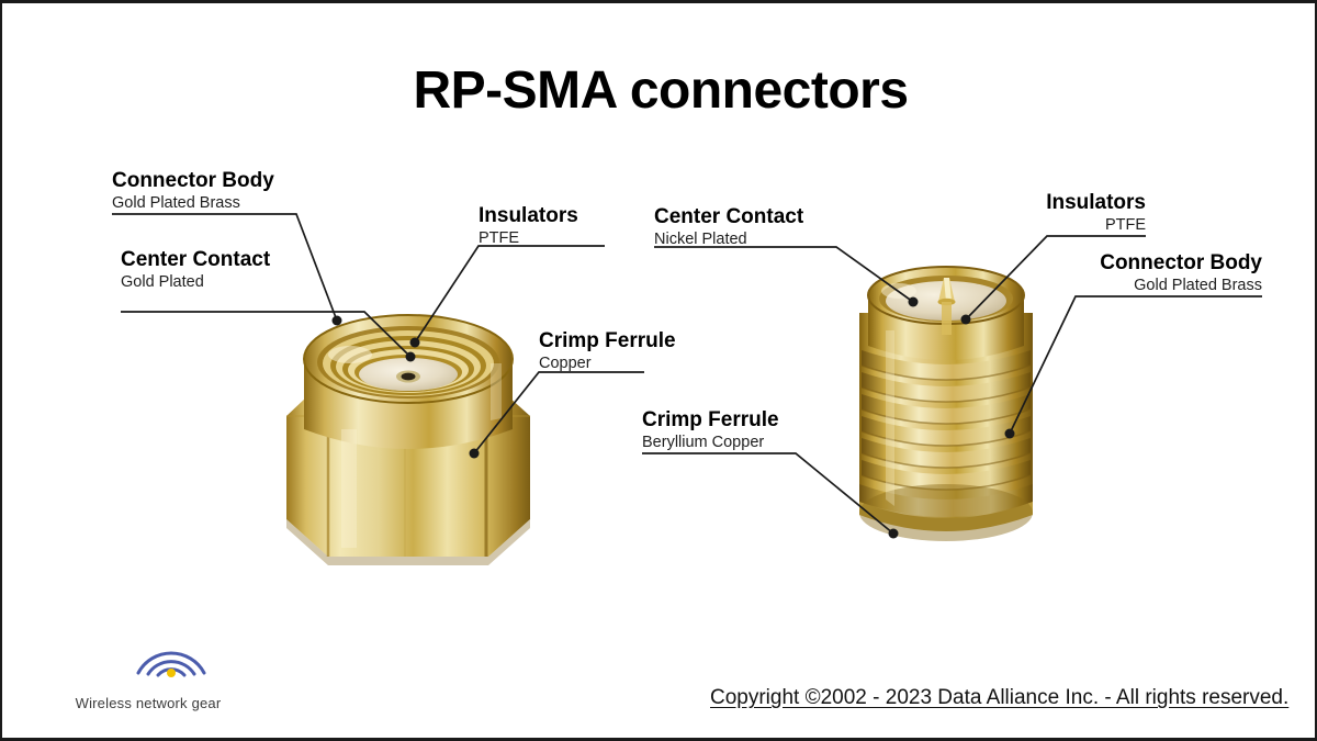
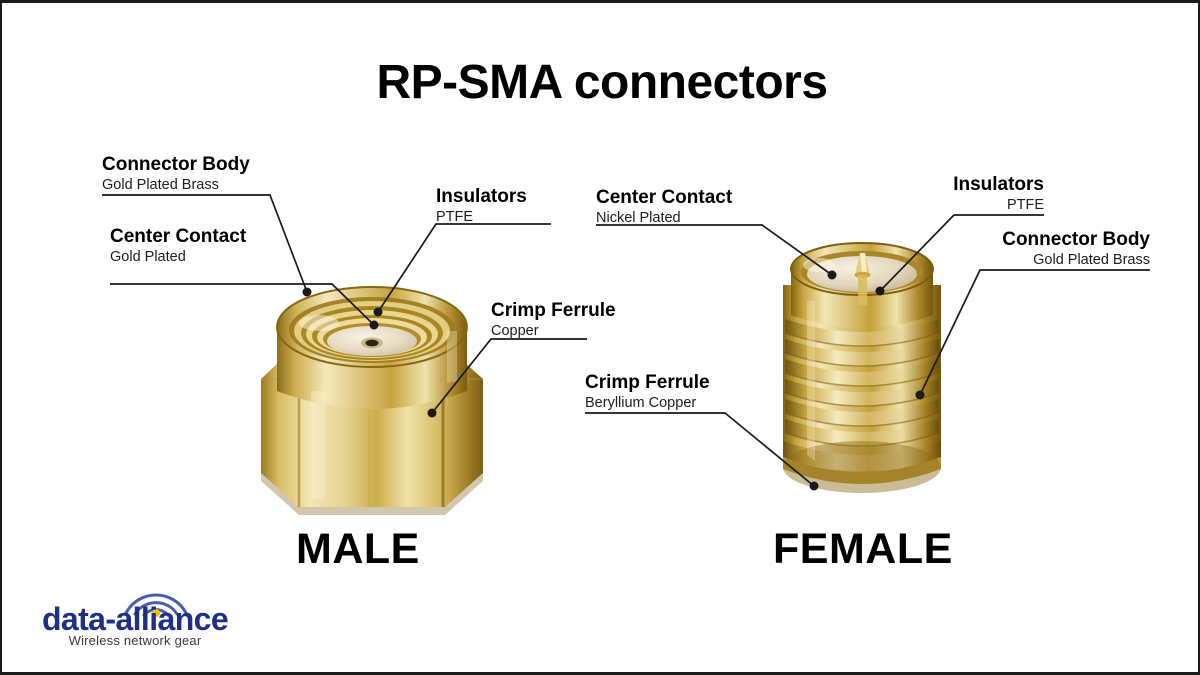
  RP-SMA connectors
  Connector Body
  Gold Plated Brass
  Center Contact
  Gold Plated
  Insulators
  PTFE
  Crimp Ferrule
  Copper
  Center Contact
  Nickel Plated
  Insulators
  PTFE
  Connector Body
  Gold Plated Brass
  Crimp Ferrule
  Beryllium Copper
+ MALE
+ FEMALE
+ data-alliance
  Wireless network gear
- Copyright ©2002 - 2023 Data Alliance Inc. - All rights reserved.
